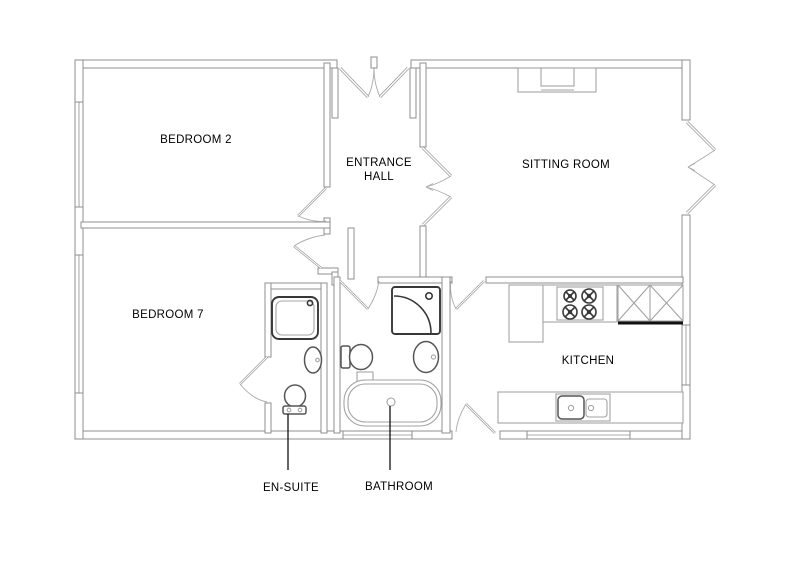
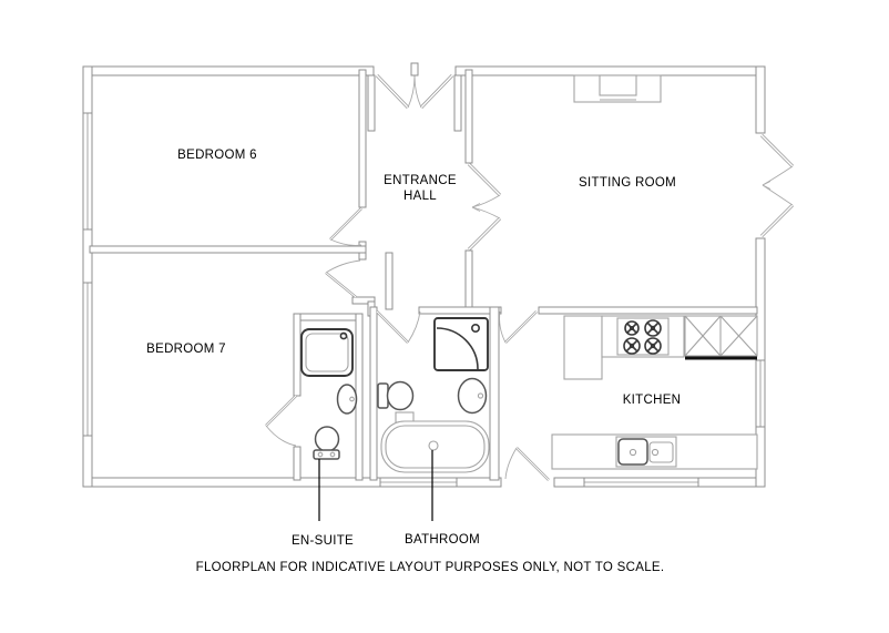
- BEDROOM 2
+ BEDROOM 6
  ENTRANCE
  HALL
  SITTING ROOM
  BEDROOM 7
  KITCHEN
  EN-SUITE
  BATHROOM
+ FLOORPLAN FOR INDICATIVE LAYOUT PURPOSES ONLY, NOT TO SCALE.
